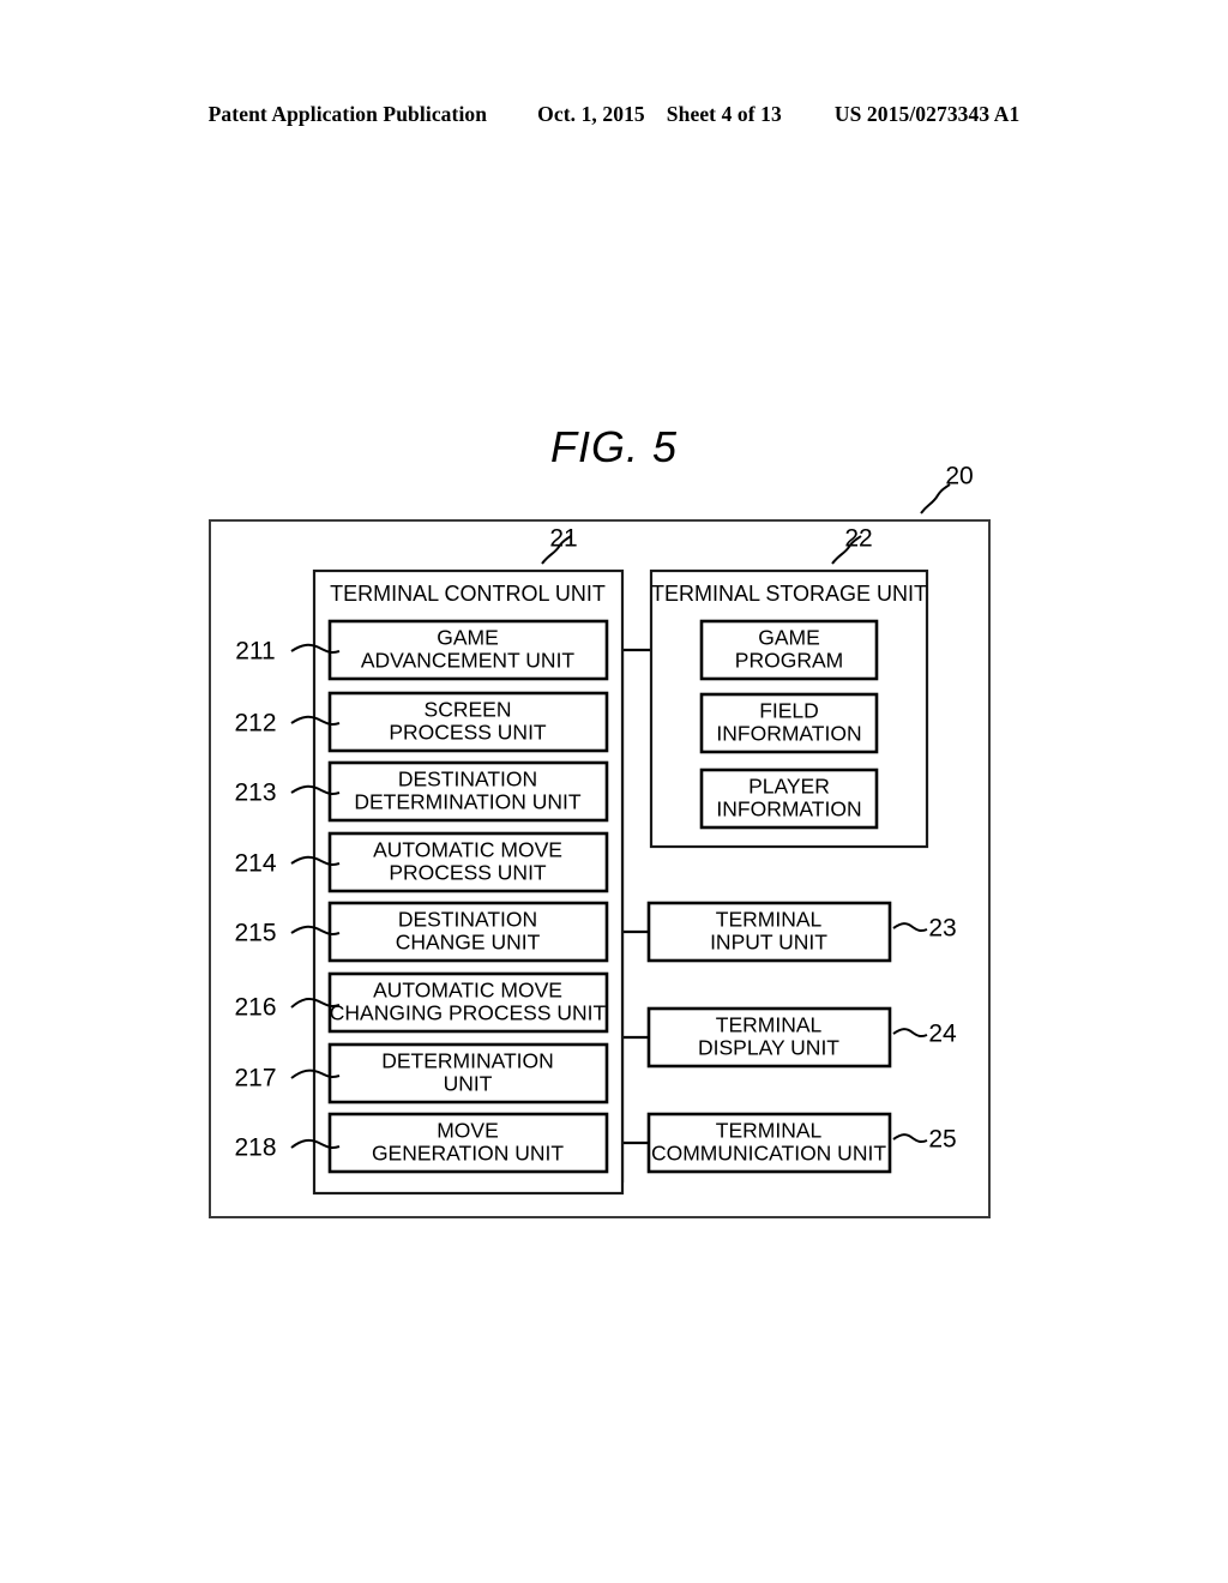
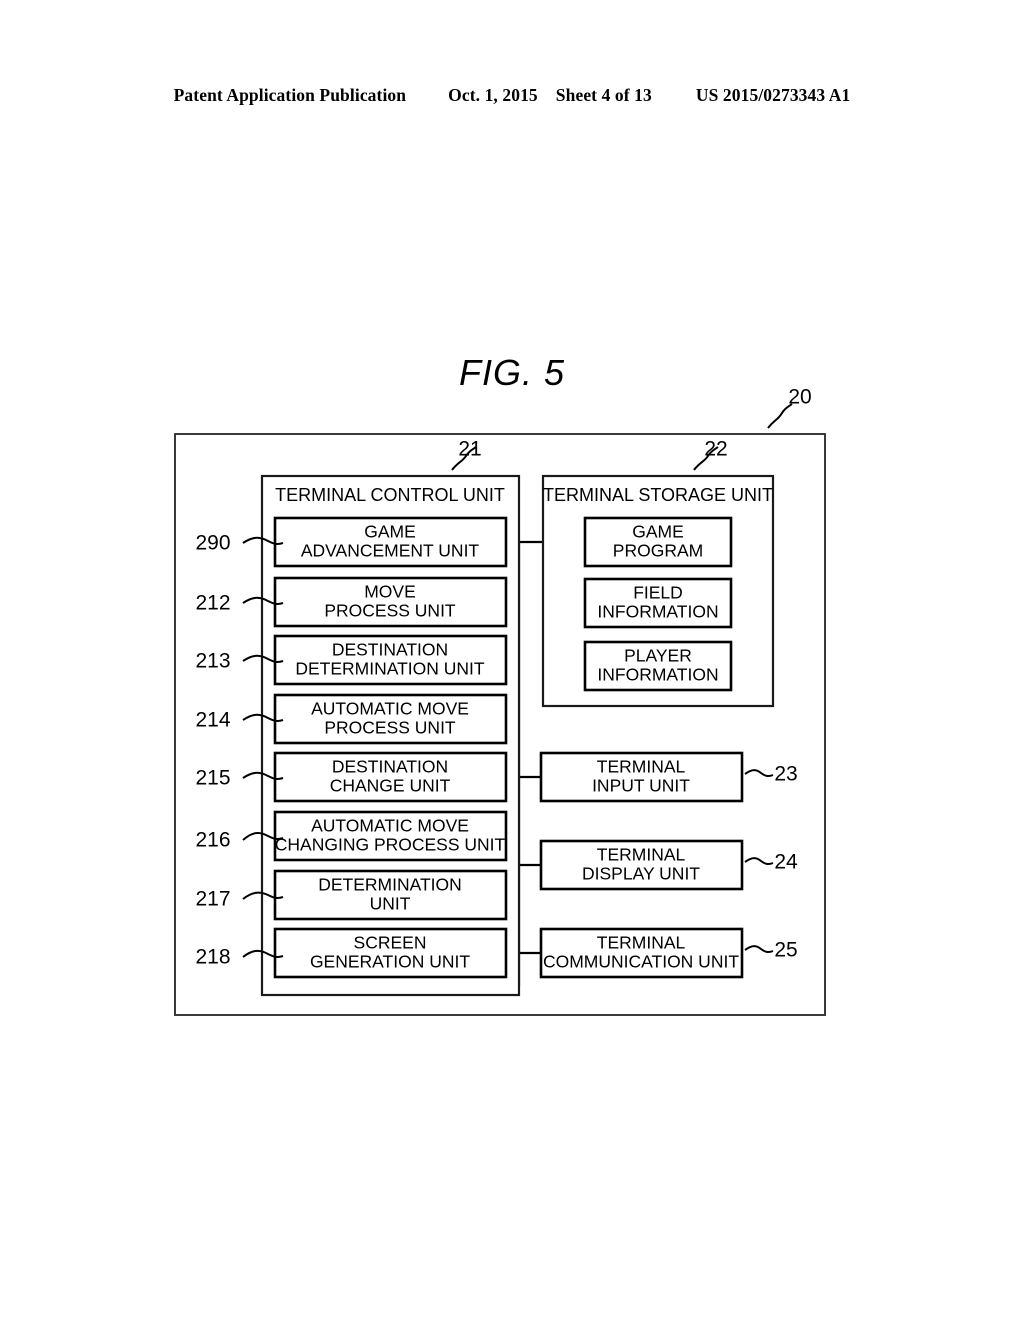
  Patent Application Publication
  Oct. 1, 2015
  Sheet 4 of 13
  US 2015/0273343 A1
  FIG. 5
  20
  TERMINAL CONTROL UNIT
  21
  GAME
  ADVANCEMENT UNIT
- 211
+ 290
- SCREEN
+ MOVE
  PROCESS UNIT
  212
  DESTINATION
  DETERMINATION UNIT
  213
  AUTOMATIC MOVE
  PROCESS UNIT
  214
  DESTINATION
  CHANGE UNIT
  215
  AUTOMATIC MOVE
  CHANGING PROCESS UNIT
  216
  DETERMINATION
  UNIT
  217
- MOVE
+ SCREEN
  GENERATION UNIT
  218
  TERMINAL STORAGE UNIT
  22
  GAME
  PROGRAM
  FIELD
  INFORMATION
  PLAYER
  INFORMATION
  TERMINAL
  INPUT UNIT
  23
  TERMINAL
  DISPLAY UNIT
  24
  TERMINAL
  COMMUNICATION UNIT
  25
